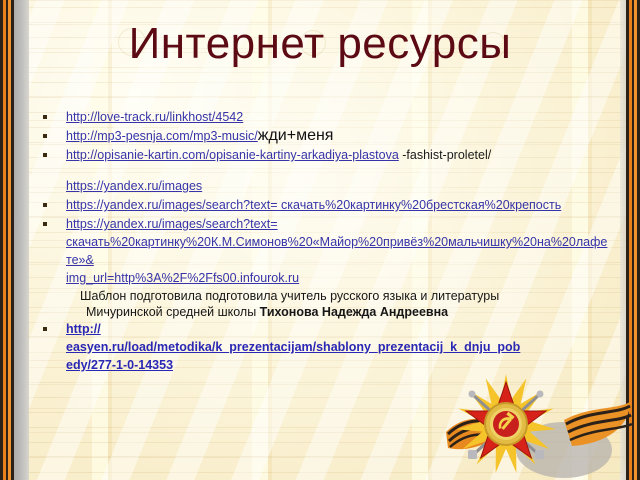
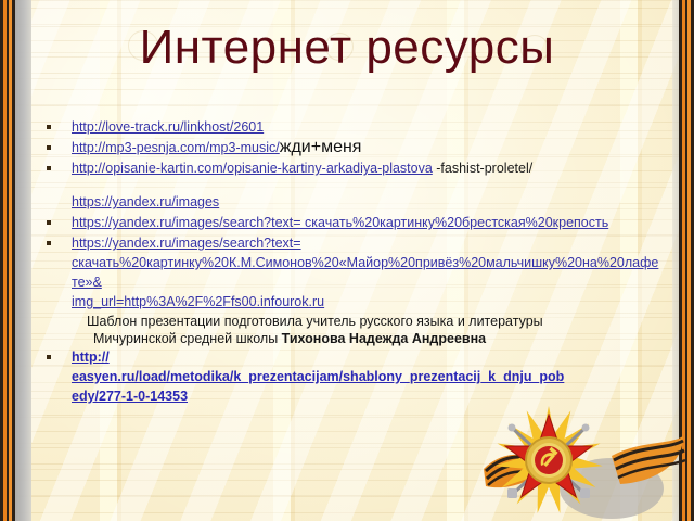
  Интернет ресурсы
- http://love-track.ru/linkhost/4542
+ http://love-track.ru/linkhost/2601
  http://mp3-pesnja.com/mp3-music/жди+меня
  http://opisanie-kartin.com/opisanie-kartiny-arkadiya-plastova -fashist-proletel/
  https://yandex.ru/images
  https://yandex.ru/images/search?text= скачать%20картинку%20брестская%20крепость
  https://yandex.ru/images/search?text= скачать%20картинку%20К.М.Симонов%20«Майор%20привёз%20мальчишку%20на%20лафете»&
  img_url=http%3A%2F%2Ffs00.infourok.ru
- Шаблон подготовила подготовила учитель русского языка и литературы
+ Шаблон презентации подготовила учитель русского языка и литературы
  Мичуринской средней школы Тихонова Надежда Андреевна
  http://
  easyen.ru/load/metodika/k_prezentacijam/shablony_prezentacij_k_dnju_pob
  edy/277-1-0-14353
